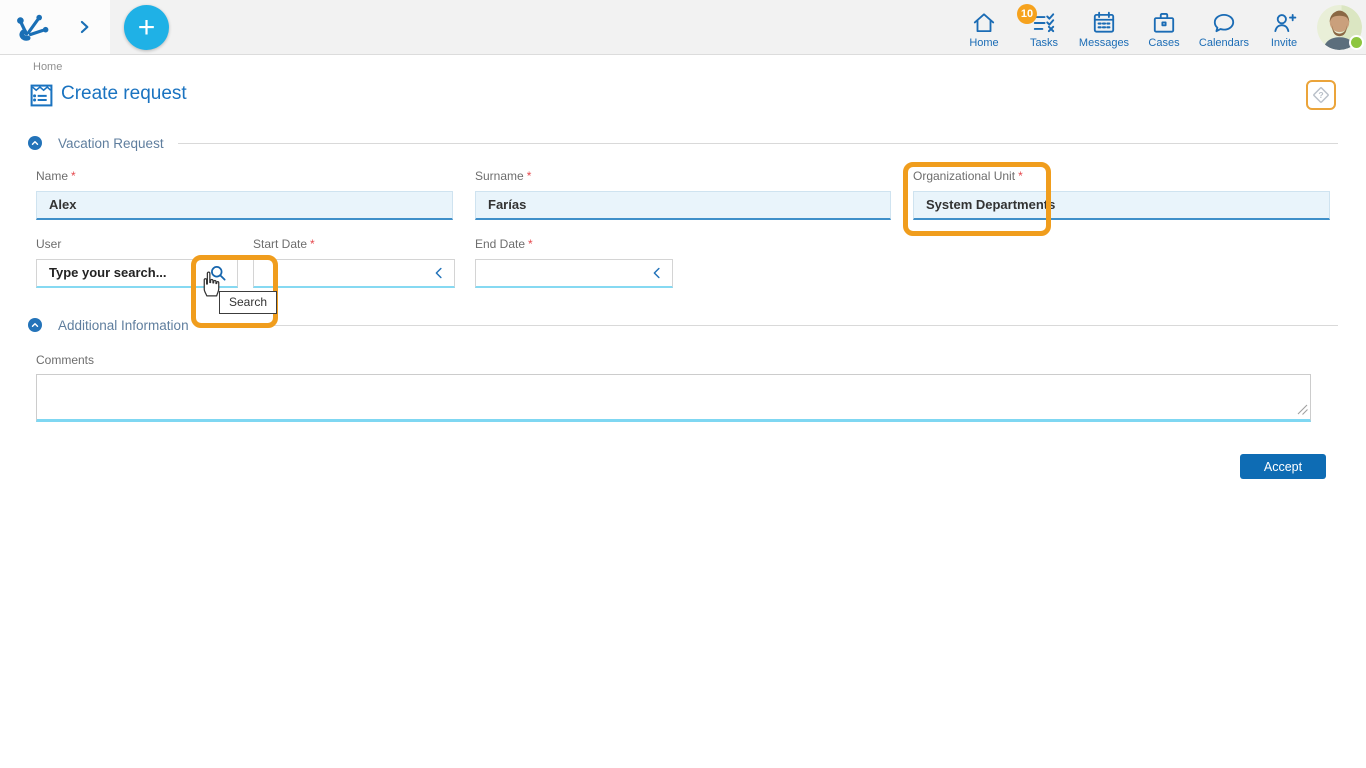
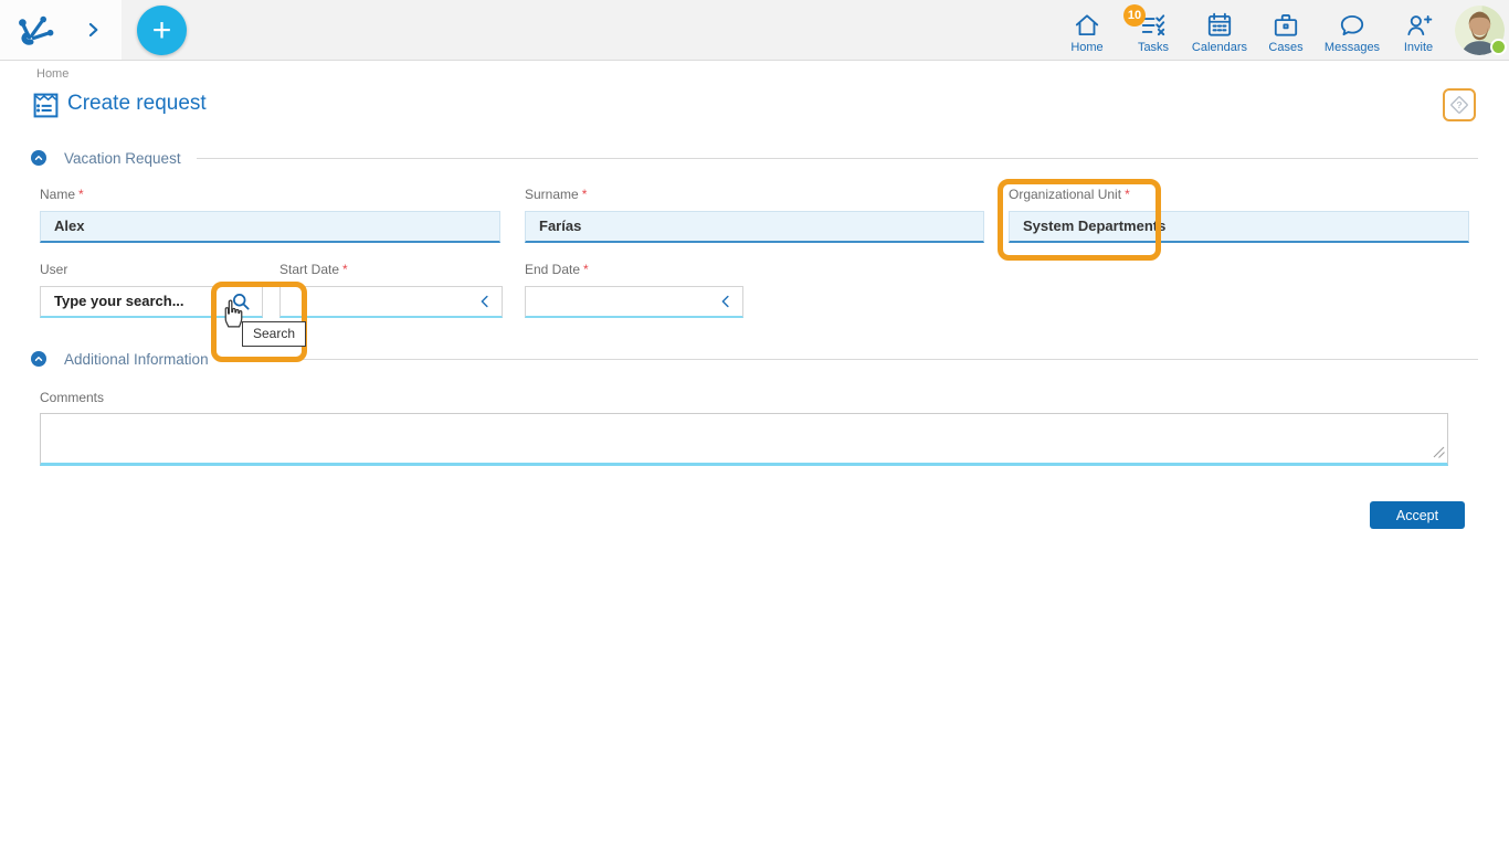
  +
  Home
  10
  Tasks
- Messages
+ Calendars
  Cases
- Calendars
+ Messages
  Invite
  Home
  Create request
  ?
  Vacation Request
  Name *
  Alex
  Surname *
  Farías
  Organizational Unit *
  System Departments
  User
  Type your search...
  Start Date *
  End Date *
  Additional Information
  Comments
  Accept
  Search
